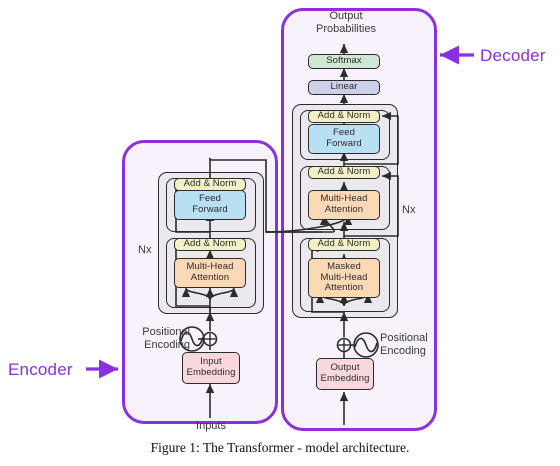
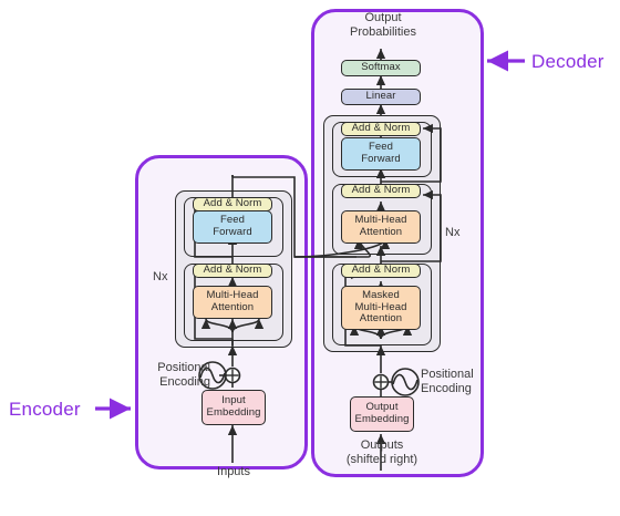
  Input
  Embedding
  Multi-Head
  Attention
  Add & Norm
  Feed
  Forward
  Add & Norm
  Output
  Embedding
  Masked
  Multi-Head
  Attention
  Add & Norm
  Multi-Head
  Attention
  Add & Norm
  Feed
  Forward
  Add & Norm
  Linear
  Softmax
  Inputs
+ Outputs
+ (shifted right)
  Output
  Probabilities
  Positional
  Encoding
  Positional
  Encoding
  Nx
  Nx
  Encoder
  Decoder
- Figure 1: The Transformer - model architecture.
